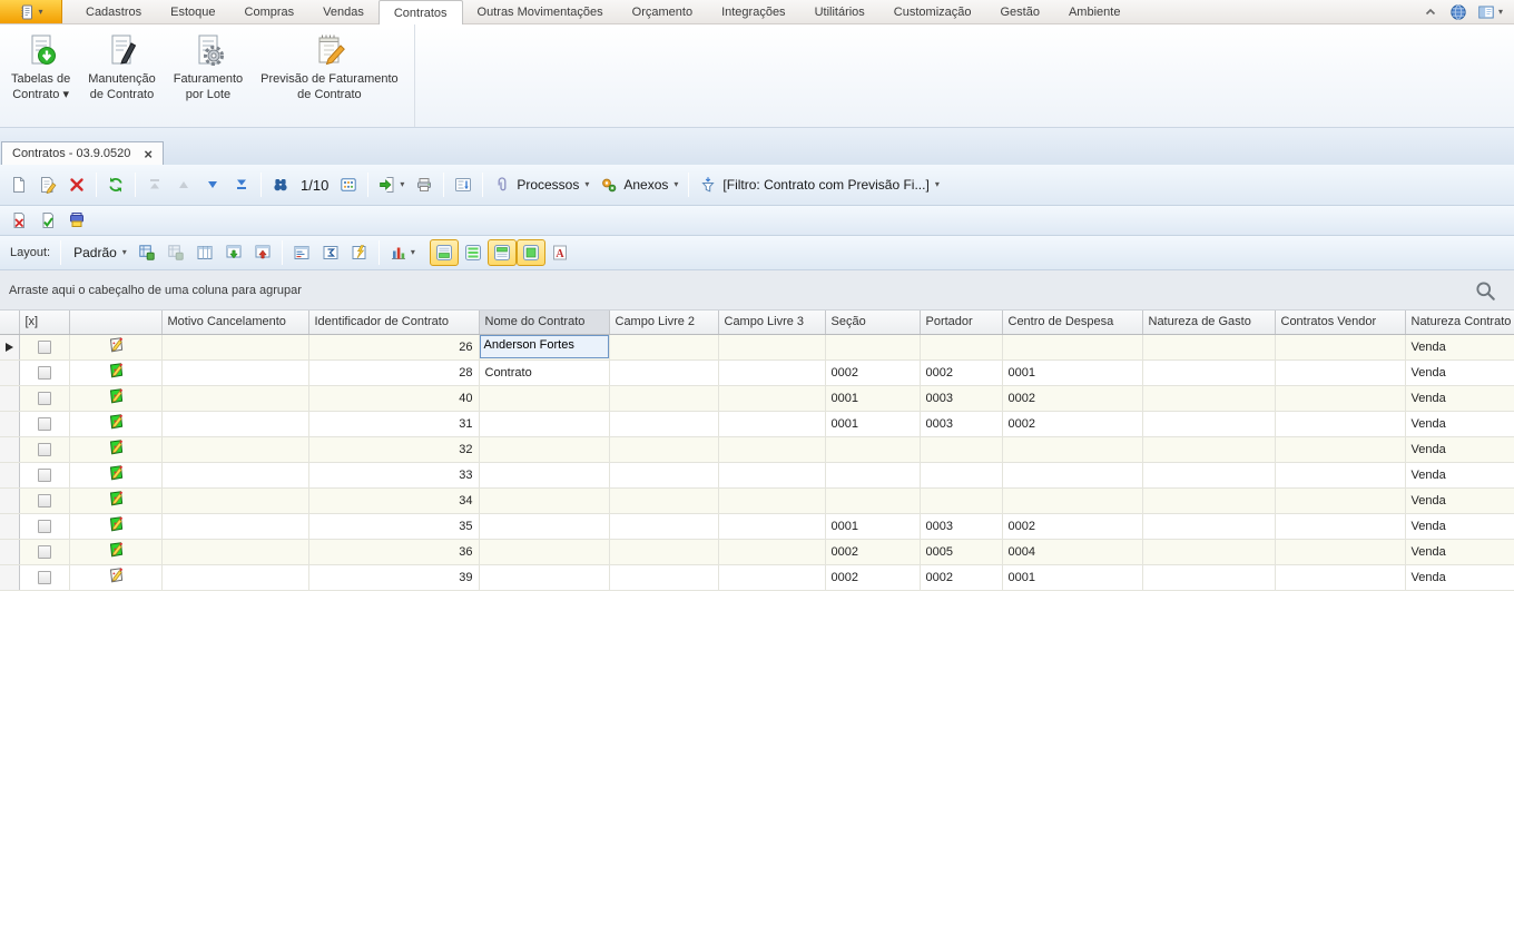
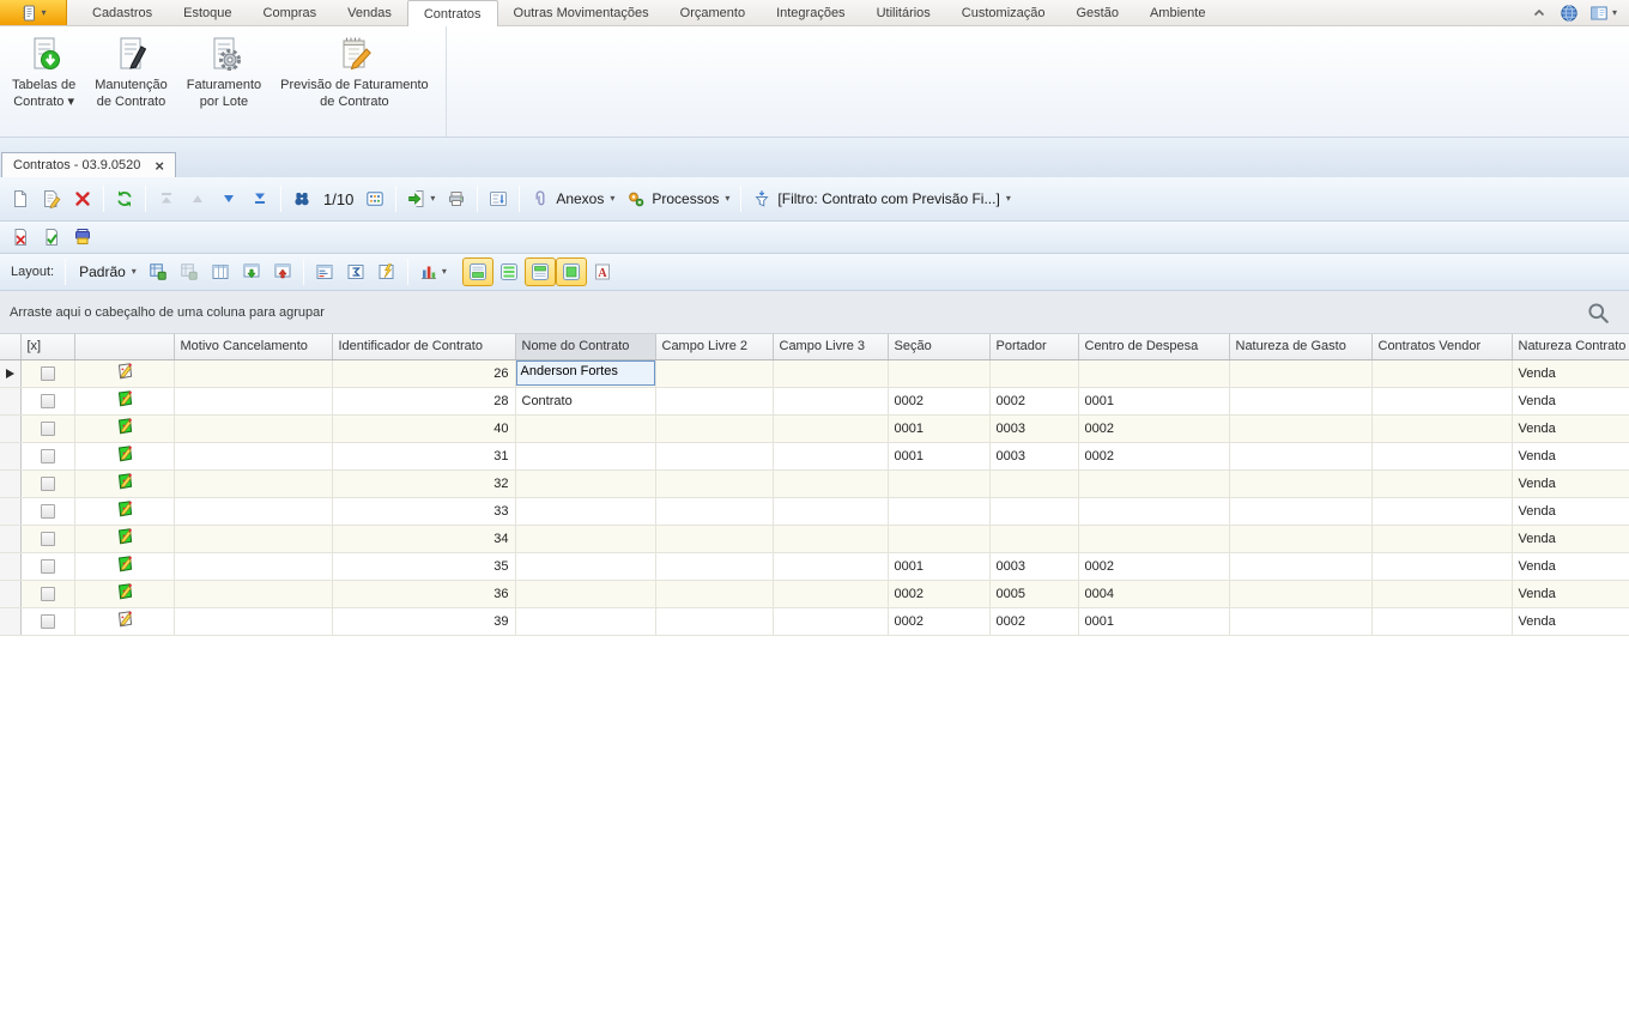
  ▾
  Cadastros
  Estoque
  Compras
  Vendas
  Contratos
  Outras Movimentações
  Orçamento
  Integrações
  Utilitários
  Customização
  Gestão
  Ambiente
  ▾
  Tabelas de
  Contrato ▾
  Manutenção
  de Contrato
  Faturamento
  por Lote
  Previsão de Faturamento
  de Contrato
  Contratos - 03.9.0520
  ×
  1/10
  ▾
- Processos
+ Anexos
  ▾
- Anexos
+ Processos
  ▾
  [Filtro: Contrato com Previsão Fi...]
  ▾
  Layout:
  Padrão
  ▾
  ▾
  A
  Arraste aqui o cabeçalho de uma coluna para agrupar
  	[x]		Motivo Cancelamento	Identificador de Contrato	Nome do Contrato	Campo Livre 2	Campo Livre 3	Seção	Portador	Centro de Despesa	Natureza de Gasto	Contratos Vendor	Natureza Contrato
  				26	Anderson Fortes								Venda
  				28	Contrato			0002	0002	0001			Venda
  				40				0001	0003	0002			Venda
  				31				0001	0003	0002			Venda
  				32									Venda
  				33									Venda
  				34									Venda
  				35				0001	0003	0002			Venda
  				36				0002	0005	0004			Venda
  				39				0002	0002	0001			Venda
